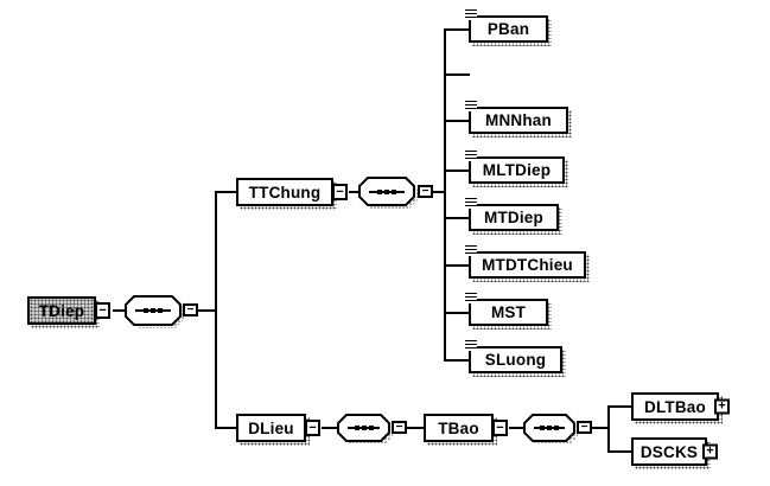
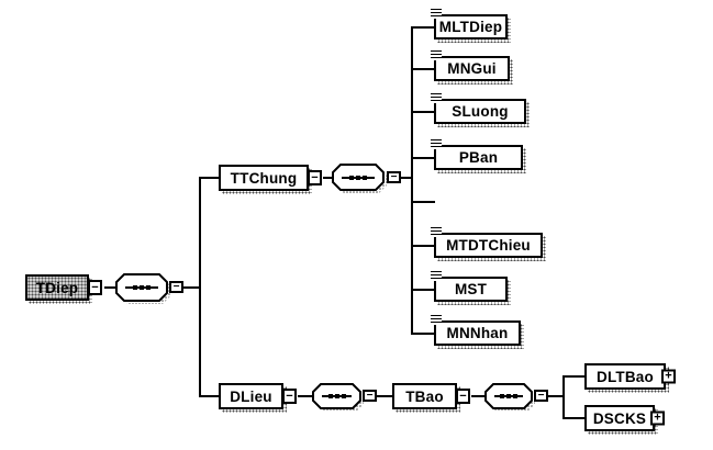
  −
  −
  −
  −
  TDiep
  −
  TTChung
  −
- PBan
+ MLTDiep
+ MNGui
- MNNhan
+ SLuong
- MLTDiep
+ PBan
- MTDiep
  MTDTChieu
  MST
- SLuong
+ MNNhan
  DLieu
  −
  TBao
  −
  DLTBao
  +
  DSCKS
  +
